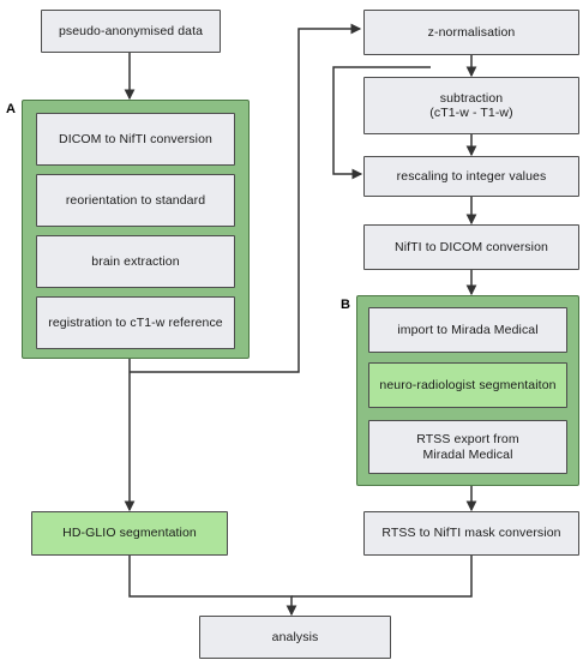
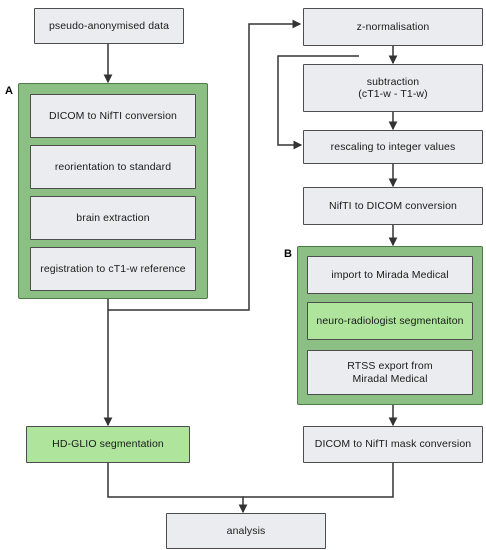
  pseudo-anonymised data
  A
  DICOM to NifTI conversion
  reorientation to standard
  brain extraction
  registration to cT1-w reference
  HD-GLIO segmentation
  z-normalisation
  subtraction
  (cT1-w - T1-w)
  rescaling to integer values
  NifTI to DICOM conversion
  B
  import to Mirada Medical
  neuro-radiologist segmentaiton
  RTSS export from
  Miradal Medical
- RTSS to NifTI mask conversion
+ DICOM to NifTI mask conversion
  analysis
